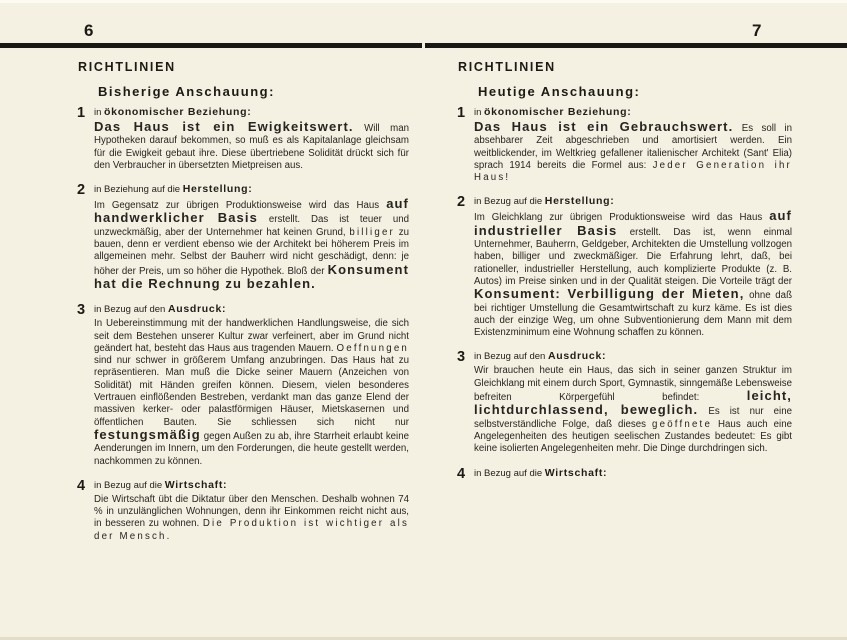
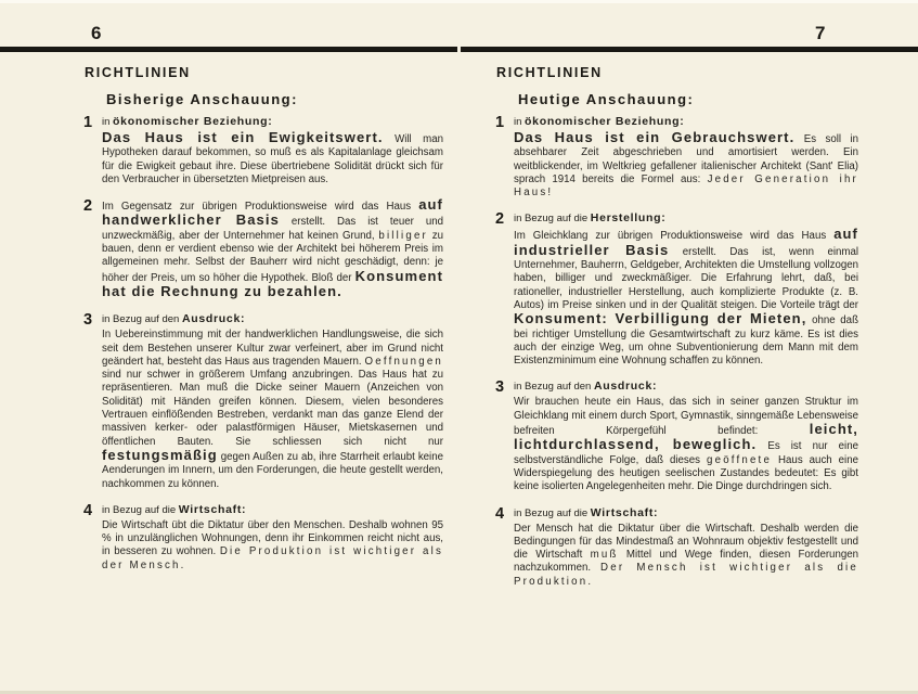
  6
  7
  RICHTLINIEN
  Bisherige Anschauung:
  1
  in ökonomischer Beziehung:
  Das Haus ist ein Ewigkeitswert. Will man Hypotheken darauf bekommen, so muß es als Kapitalanlage gleichsam für die Ewigkeit gebaut ihre. Diese übertriebene Solidität drückt sich für den Verbraucher in übersetzten Mietpreisen aus.
  2
- in Beziehung auf die Herstellung:
  Im Gegensatz zur übrigen Produktionsweise wird das Haus auf handwerklicher Basis erstellt. Das ist teuer und unzweckmäßig, aber der Unternehmer hat keinen Grund, billiger zu bauen, denn er verdient ebenso wie der Architekt bei höherem Preis im allgemeinen mehr. Selbst der Bauherr wird nicht geschädigt, denn: je höher der Preis, um so höher die Hypothek. Bloß der Konsument hat die Rechnung zu bezahlen.
  3
  in Bezug auf den Ausdruck:
  In Uebereinstimmung mit der handwerklichen Handlungsweise, die sich seit dem Bestehen unserer Kultur zwar verfeinert, aber im Grund nicht geändert hat, besteht das Haus aus tragenden Mauern. Oeffnungen sind nur schwer in größerem Umfang anzubringen. Das Haus hat zu repräsentieren. Man muß die Dicke seiner Mauern (Anzeichen von Solidität) mit Händen greifen können. Diesem, vielen besonderes Vertrauen einflößenden Bestreben, verdankt man das ganze Elend der massiven kerker- oder palastförmigen Häuser, Mietskasernen und öffentlichen Bauten. Sie schliessen sich nicht nur festungsmäßig gegen Außen zu ab, ihre Starrheit erlaubt keine Aenderungen im Innern, um den Forderungen, die heute gestellt werden, nachkommen zu können.
  4
  in Bezug auf die Wirtschaft:
- Die Wirtschaft übt die Diktatur über den Menschen. Deshalb wohnen 74 % in unzulänglichen Wohnungen, denn ihr Einkommen reicht nicht aus, in besseren zu wohnen. Die Produktion ist wichtiger als der Mensch.
+ Die Wirtschaft übt die Diktatur über den Menschen. Deshalb wohnen 95 % in unzulänglichen Wohnungen, denn ihr Einkommen reicht nicht aus, in besseren zu wohnen. Die Produktion ist wichtiger als der Mensch.
  RICHTLINIEN
  Heutige Anschauung:
  1
  in ökonomischer Beziehung:
  Das Haus ist ein Gebrauchswert. Es soll in absehbarer Zeit abgeschrieben und amortisiert werden. Ein weitblickender, im Weltkrieg gefallener italienischer Architekt (Sant' Elia) sprach 1914 bereits die Formel aus: Jeder Generation ihr Haus!
  2
  in Bezug auf die Herstellung:
  Im Gleichklang zur übrigen Produktionsweise wird das Haus auf industrieller Basis erstellt. Das ist, wenn einmal Unternehmer, Bauherrn, Geldgeber, Architekten die Umstellung vollzogen haben, billiger und zweckmäßiger. Die Erfahrung lehrt, daß, bei rationeller, industrieller Herstellung, auch komplizierte Produkte (z. B. Autos) im Preise sinken und in der Qualität steigen. Die Vorteile trägt der Konsument: Verbilligung der Mieten, ohne daß bei richtiger Umstellung die Gesamtwirtschaft zu kurz käme. Es ist dies auch der einzige Weg, um ohne Subventionierung dem Mann mit dem Existenzminimum eine Wohnung schaffen zu können.
  3
  in Bezug auf den Ausdruck:
- Wir brauchen heute ein Haus, das sich in seiner ganzen Struktur im Gleichklang mit einem durch Sport, Gymnastik, sinngemäße Lebensweise befreiten Körpergefühl befindet: leicht, lichtdurchlassend, beweglich. Es ist nur eine selbstverständliche Folge, daß dieses geöffnete Haus auch eine Angelegenheiten des heutigen seelischen Zustandes bedeutet: Es gibt keine isolierten Angelegenheiten mehr. Die Dinge durchdringen sich.
+ Wir brauchen heute ein Haus, das sich in seiner ganzen Struktur im Gleichklang mit einem durch Sport, Gymnastik, sinngemäße Lebensweise befreiten Körpergefühl befindet: leicht, lichtdurchlassend, beweglich. Es ist nur eine selbstverständliche Folge, daß dieses geöffnete Haus auch eine Widerspiegelung des heutigen seelischen Zustandes bedeutet: Es gibt keine isolierten Angelegenheiten mehr. Die Dinge durchdringen sich.
  4
  in Bezug auf die Wirtschaft:
+ Der Mensch hat die Diktatur über die Wirtschaft. Deshalb werden die Bedingungen für das Mindestmaß an Wohnraum objektiv festgestellt und die Wirtschaft muß Mittel und Wege finden, diesen Forderungen nachzukommen. Der Mensch ist wichtiger als die Produktion.
